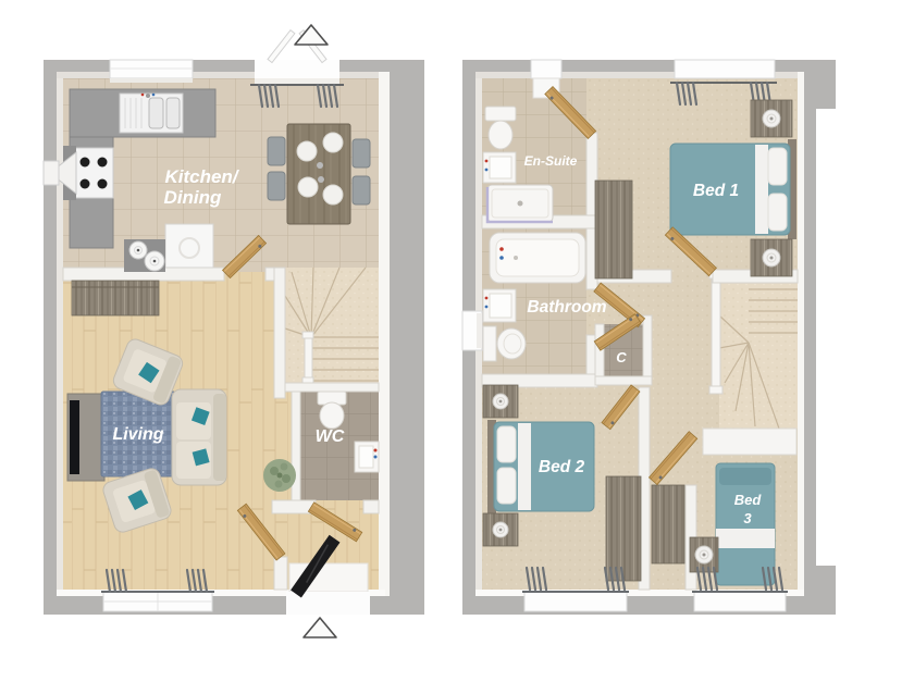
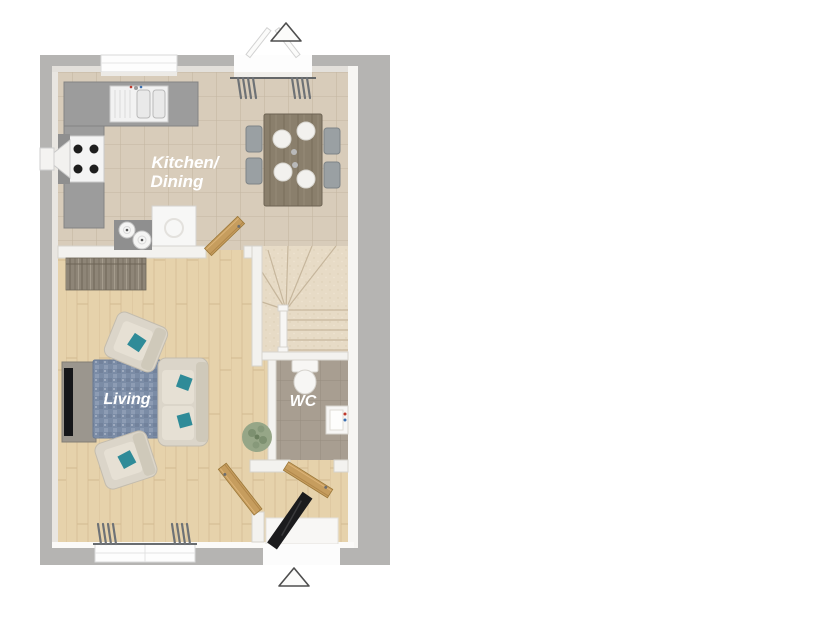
  Kitchen/
  Dining
  Living
  WC
- En-Suite
- Bed 1
- Bathroom
- C
- Bed 2
- Bed
- 3
